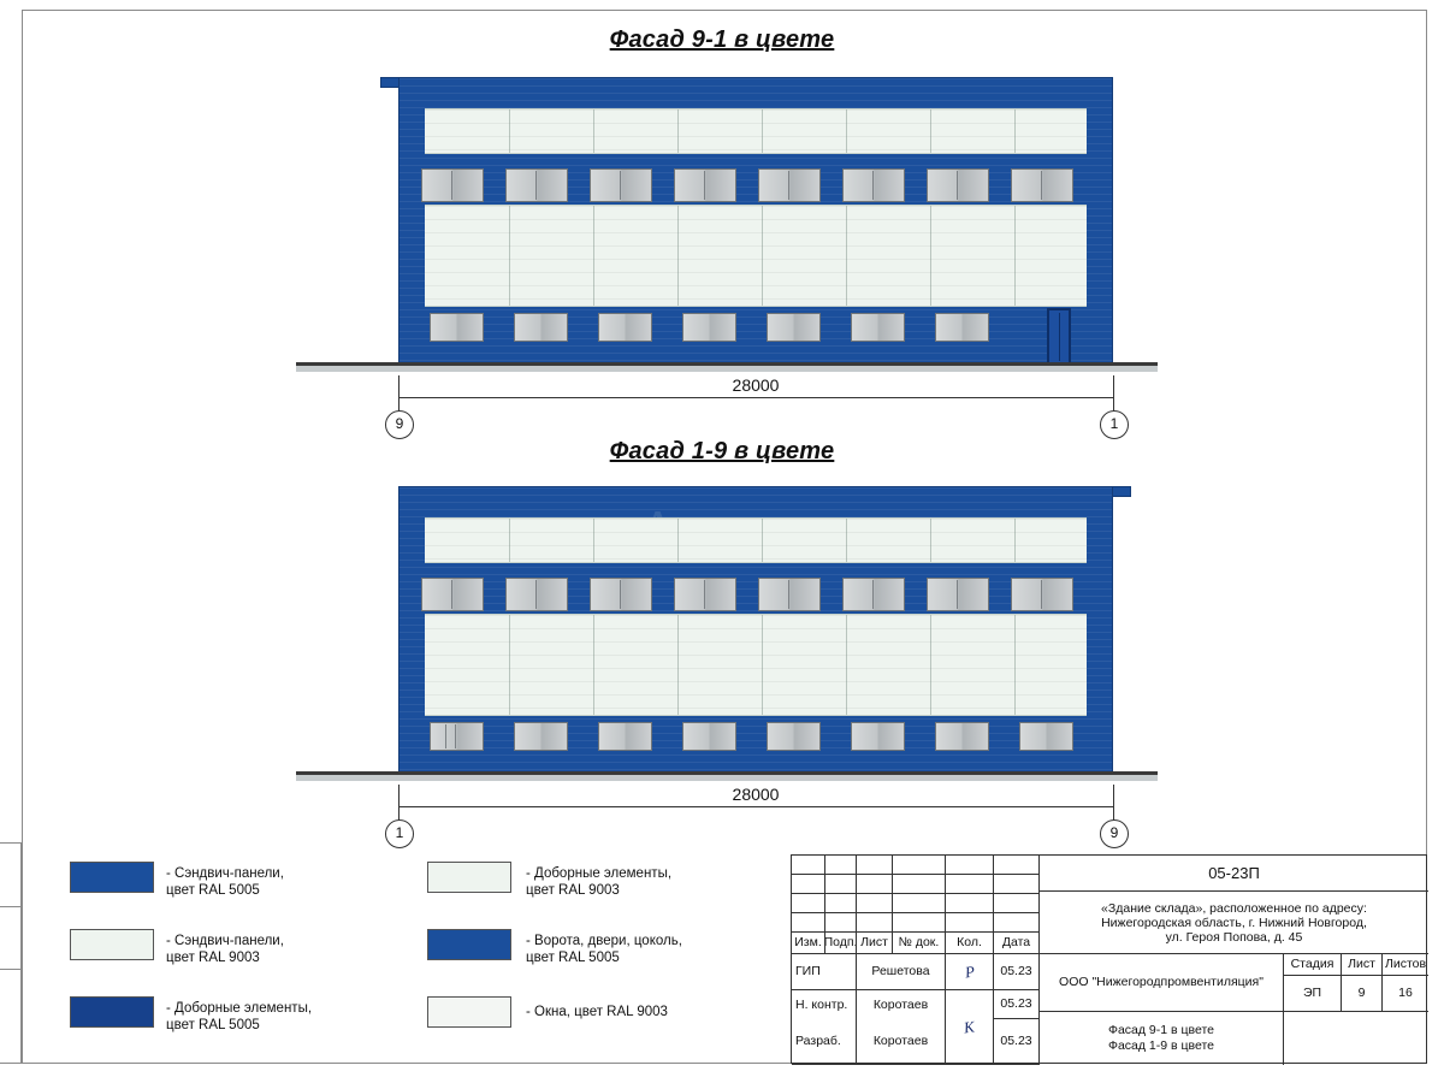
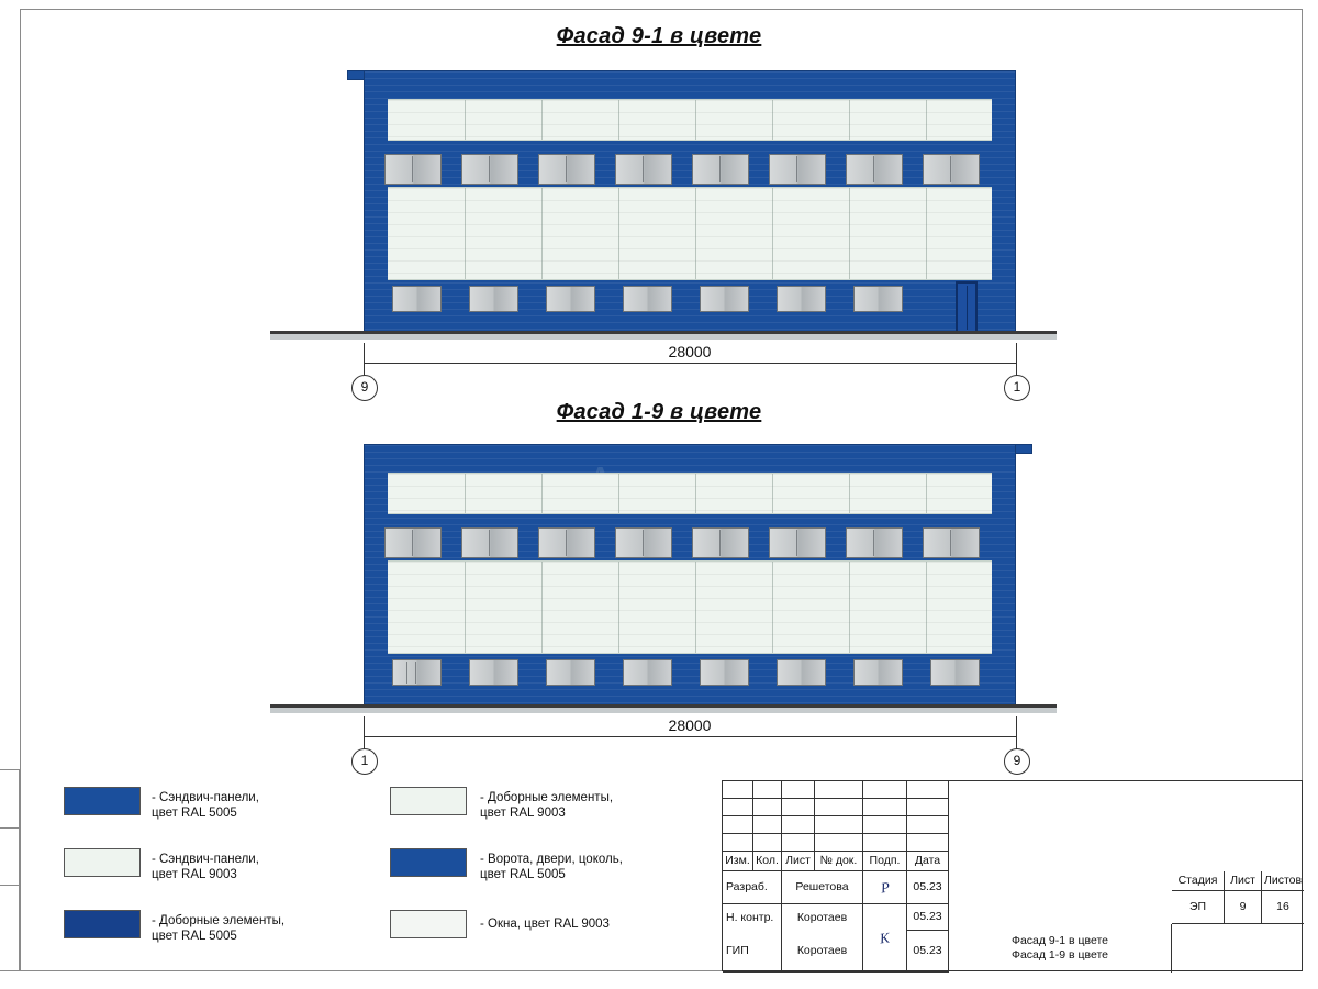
  Фасад 9-1 в цвете
  28000
  9
  1
  Фасад 1-9 в цвете
  28000
  1
  9
  - Сэндвич-панели,
  цвет RAL 5005
  - Сэндвич-панели,
  цвет RAL 9003
  - Доборные элементы,
  цвет RAL 5005
  - Доборные элементы,
  цвет RAL 9003
  - Ворота, двери, цоколь,
  цвет RAL 5005
  - Окна, цвет RAL 9003
  Изм.
- Подп.
+ Кол.
  Лист
  № док.
- Кол.
+ Подп.
  Дата
- ГИП
+ Разраб.
  Решетова
  05.23
  Н. контр.
  Коротаев
  05.23
- Разраб.
+ ГИП
  Коротаев
  05.23
- 05-23П
- «Здание склада», расположенное по адресу:
- Нижегородская область, г. Нижний Новгород,
- ул. Героя Попова, д. 45
- ООО "Нижегородпромвентиляция"
  Стадия
  Лист
  Листов
  ЭП
  9
  16
  Фасад 9-1 в цвете
  Фасад 1-9 в цвете
